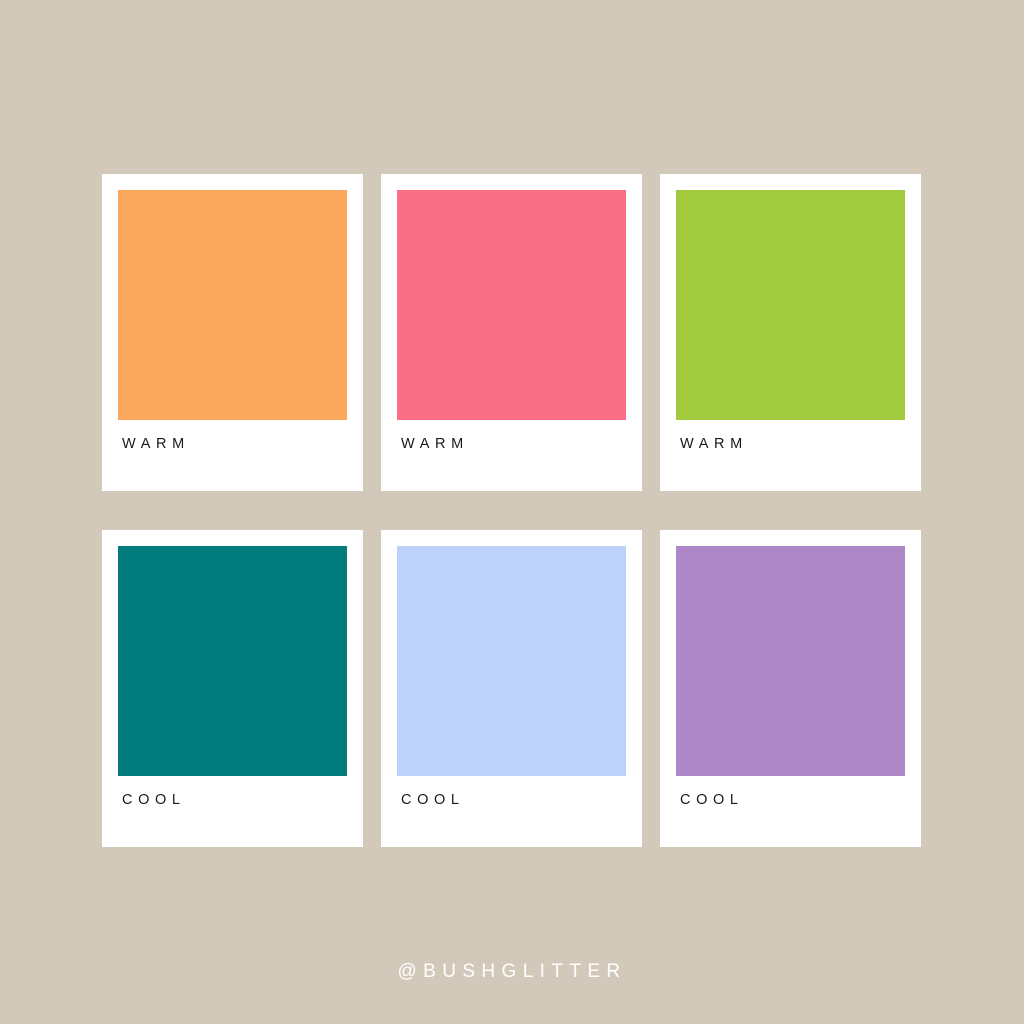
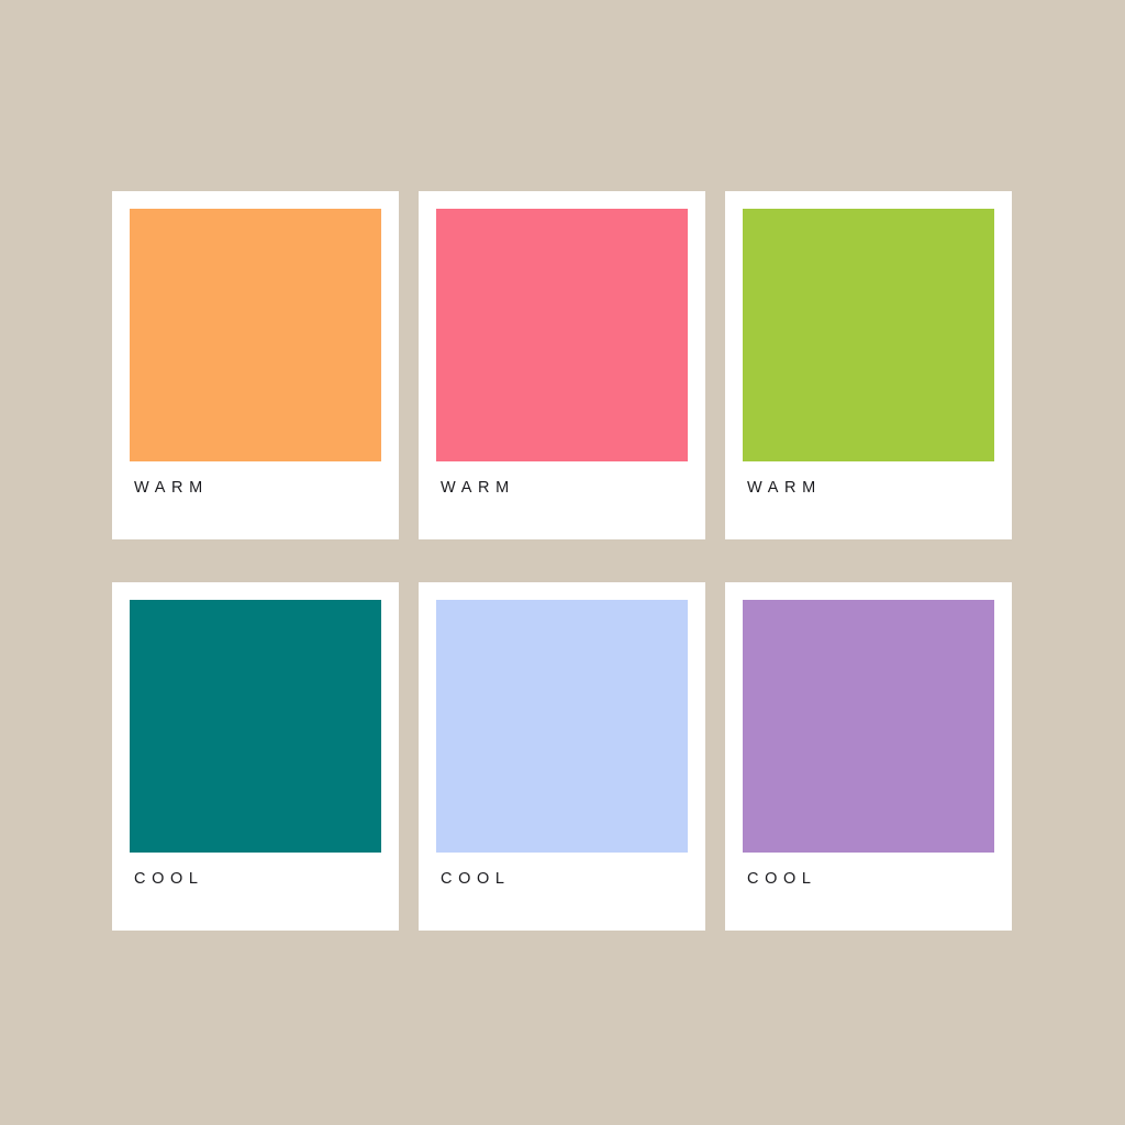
  WARM
  WARM
  WARM
  COOL
  COOL
  COOL
- @BUSHGLITTER
